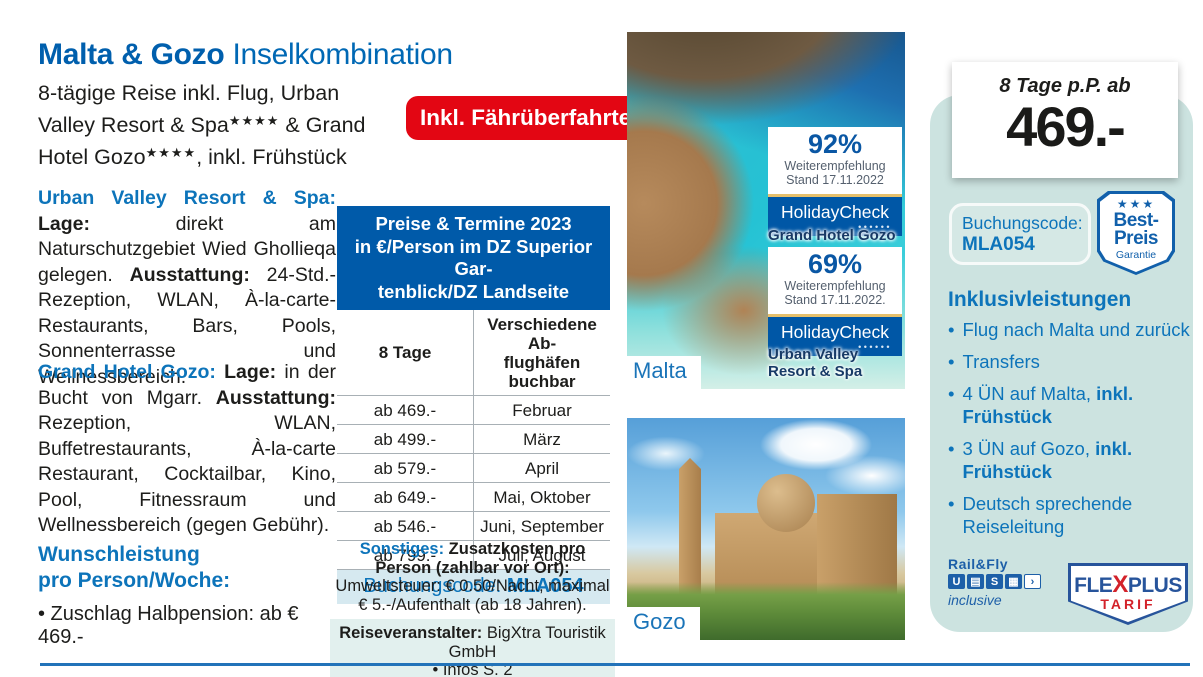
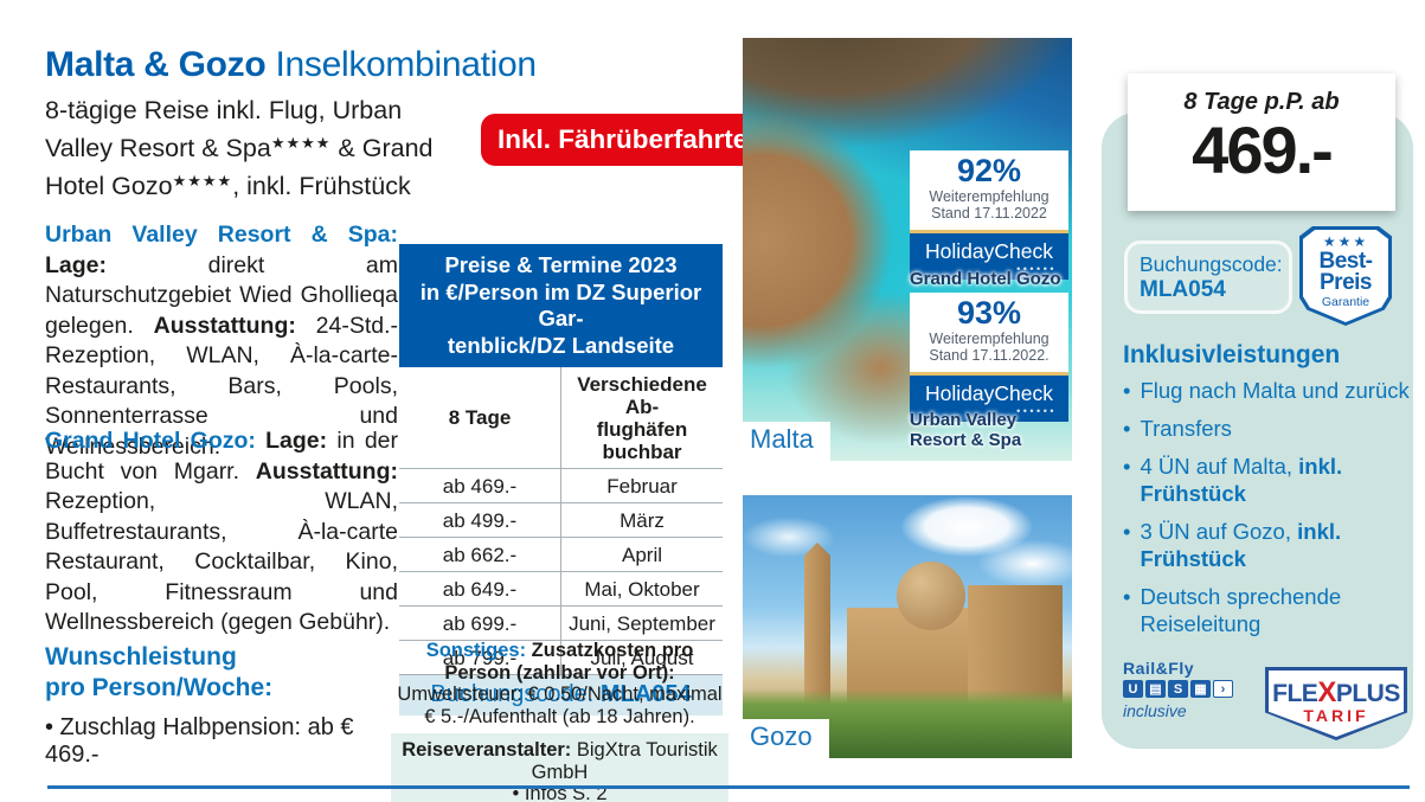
  Malta & Gozo Inselkombination
  8-tägige Reise inkl. Flug, Urban Valley Resort & Spa★★★★ & Grand Hotel Gozo★★★★, inkl. Frühstück
  Inkl. Fährüberfahrte
  Urban Valley Resort & Spa: Lage: direkt am Naturschutzgebiet Wied Ghollieqa gelegen. Ausstattung: 24-Std.-Rezeption, WLAN, À-la-carte-Restaurants, Bars, Pools, Sonnenterrasse und Wellnessbereich.
  Grand Hotel Gozo: Lage: in der Bucht von Mgarr. Ausstattung: Rezeption, WLAN, Buffetrestaurants, À-la-carte Restaurant, Cocktailbar, Kino, Pool, Fitnessraum und Wellnessbereich (gegen Gebühr).
  Wunschleistung
  pro Person/Woche:
  • Zuschlag Halbpension: ab € 469.-
  Preise & Termine 2023
  in €/Person im DZ Superior Gar-
  tenblick/DZ Landseite
  8 Tage	Verschiedene Ab- flughäfen buchbar
  ab 469.-	Februar
  ab 499.-	März
- ab 579.-	April
+ ab 662.-	April
  ab 649.-	Mai, Oktober
- ab 546.-	Juni, September
+ ab 699.-	Juni, September
  ab 799.-	Juli, August
  Buchungscode: MLA054
  Sonstiges: Zusatzkosten pro Person (zahlbar vor Ort): Umweltsteuer: € 0.50/Nacht, maximal € 5.-/Aufenthalt (ab 18 Jahren).
  Reiseveranstalter: BigXtra Touristik GmbH
  • Infos S. 2
  92%
  Weiterempfehlung
  Stand 17.11.2022
  HolidayCheck
  ••••••
  Grand Hotel Gozo
- 69%
+ 93%
  Weiterempfehlung
  Stand 17.11.2022.
  HolidayCheck
  ••••••
  Urban Valley Resort & Spa
  Malta
  Gozo
  8 Tage p.P. ab
  469.-
  Buchungscode:
  MLA054
  ★★★
  Best-
  Preis
  Garantie
  Inklusivleistungen
  •
  Flug nach Malta und zurück
  •
  Transfers
  •
  4 ÜN auf Malta, inkl. Frühstück
  •
  3 ÜN auf Gozo, inkl. Frühstück
  •
  Deutsch sprechende Reiseleitung
  Rail&Fly
  U
  ▤
  S
  ▦
  ›
  inclusive
  FLEXPLUS
  TARIF
